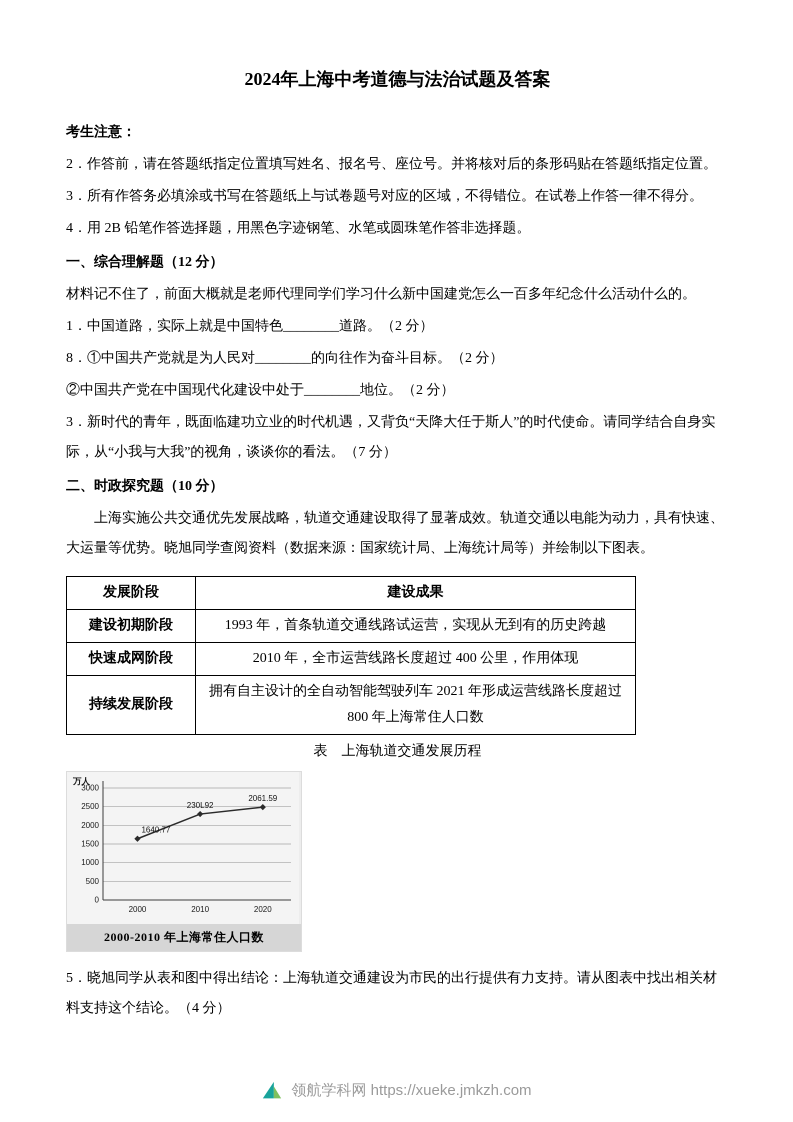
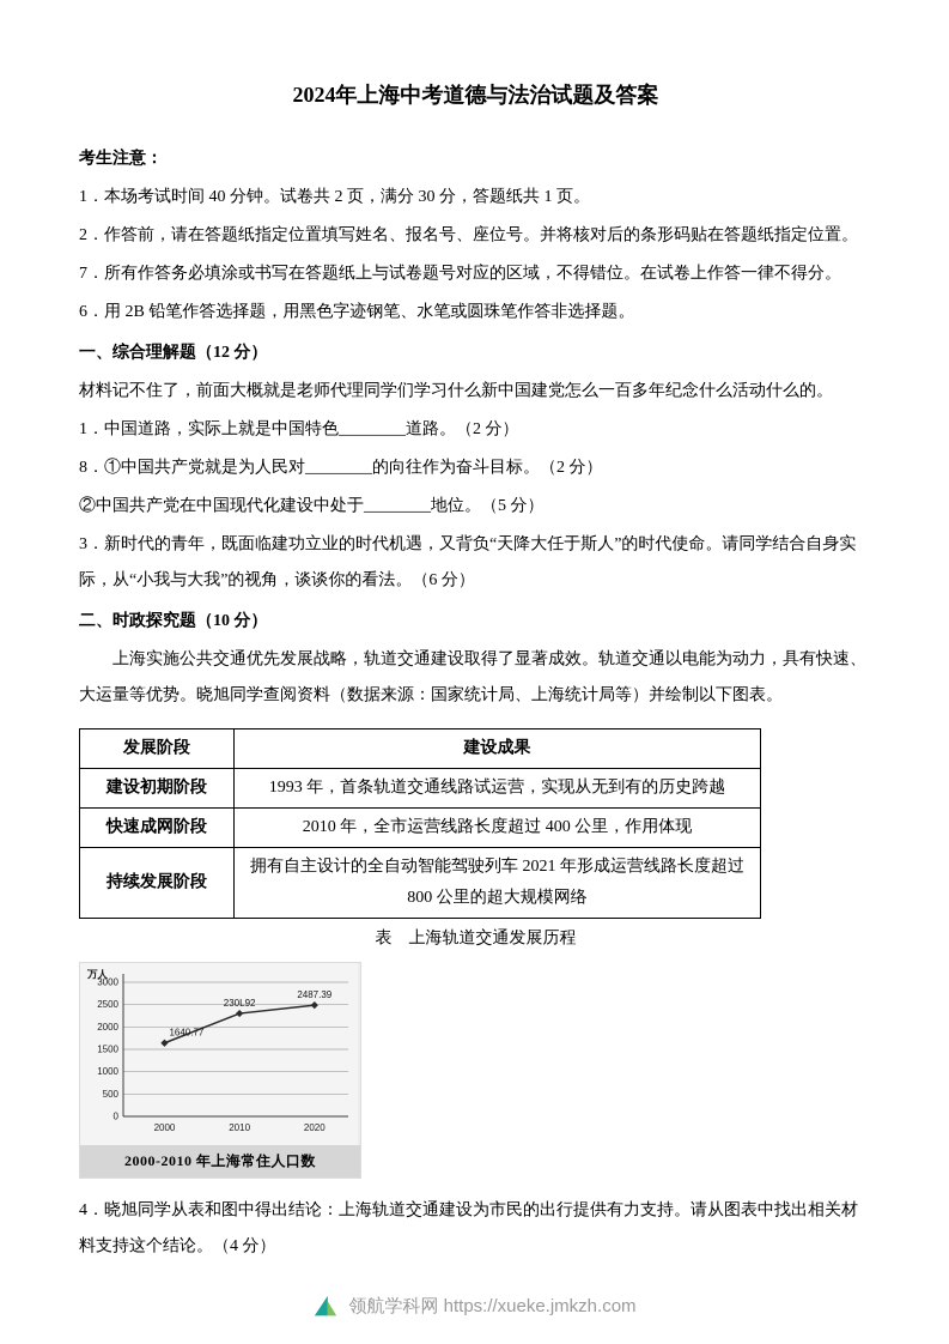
  2024年上海中考道德与法治试题及答案
  考生注意：
+ 1．本场考试时间 40 分钟。试卷共 2 页，满分 30 分，答题纸共 1 页。
  2．作答前，请在答题纸指定位置填写姓名、报名号、座位号。并将核对后的条形码贴在答题纸指定位置。
- 3．所有作答务必填涂或书写在答题纸上与试卷题号对应的区域，不得错位。在试卷上作答一律不得分。
+ 7．所有作答务必填涂或书写在答题纸上与试卷题号对应的区域，不得错位。在试卷上作答一律不得分。
- 4．用 2B 铅笔作答选择题，用黑色字迹钢笔、水笔或圆珠笔作答非选择题。
+ 6．用 2B 铅笔作答选择题，用黑色字迹钢笔、水笔或圆珠笔作答非选择题。
  一、综合理解题（12 分）
  材料记不住了，前面大概就是老师代理同学们学习什么新中国建党怎么一百多年纪念什么活动什么的。
  1．中国道路，实际上就是中国特色________道路。（2 分）
  8．①中国共产党就是为人民对________的向往作为奋斗目标。（2 分）
- ②中国共产党在中国现代化建设中处于________地位。（2 分）
+ ②中国共产党在中国现代化建设中处于________地位。（5 分）
- 3．新时代的青年，既面临建功立业的时代机遇，又背负“天降大任于斯人”的时代使命。请同学结合自身实际，从“小我与大我”的视角，谈谈你的看法。（7 分）
+ 3．新时代的青年，既面临建功立业的时代机遇，又背负“天降大任于斯人”的时代使命。请同学结合自身实际，从“小我与大我”的视角，谈谈你的看法。（6 分）
  二、时政探究题（10 分）
  上海实施公共交通优先发展战略，轨道交通建设取得了显著成效。轨道交通以电能为动力，具有快速、大运量等优势。晓旭同学查阅资料（数据来源：国家统计局、上海统计局等）并绘制以下图表。
  发展阶段	建设成果
  建设初期阶段	1993 年，首条轨道交通线路试运营，实现从无到有的历史跨越
  快速成网阶段	2010 年，全市运营线路长度超过 400 公里，作用体现
- 持续发展阶段	拥有自主设计的全自动智能驾驶列车 2021 年形成运营线路长度超过 800 年上海常住人口数
+ 持续发展阶段	拥有自主设计的全自动智能驾驶列车 2021 年形成运营线路长度超过 800 公里的超大规模网络
  表 上海轨道交通发展历程
  0
  500
  1000
  1500
  2000
  2500
  3000
  2000
  2010
  2020
  1640.77
  230L92
- 2061.59
+ 2487.39
  万人
  2000-2010 年上海常住人口数
- 5．晓旭同学从表和图中得出结论：上海轨道交通建设为市民的出行提供有力支持。请从图表中找出相关材料支持这个结论。（4 分）
+ 4．晓旭同学从表和图中得出结论：上海轨道交通建设为市民的出行提供有力支持。请从图表中找出相关材料支持这个结论。（4 分）
  领航学科网 https://xueke.jmkzh.com
